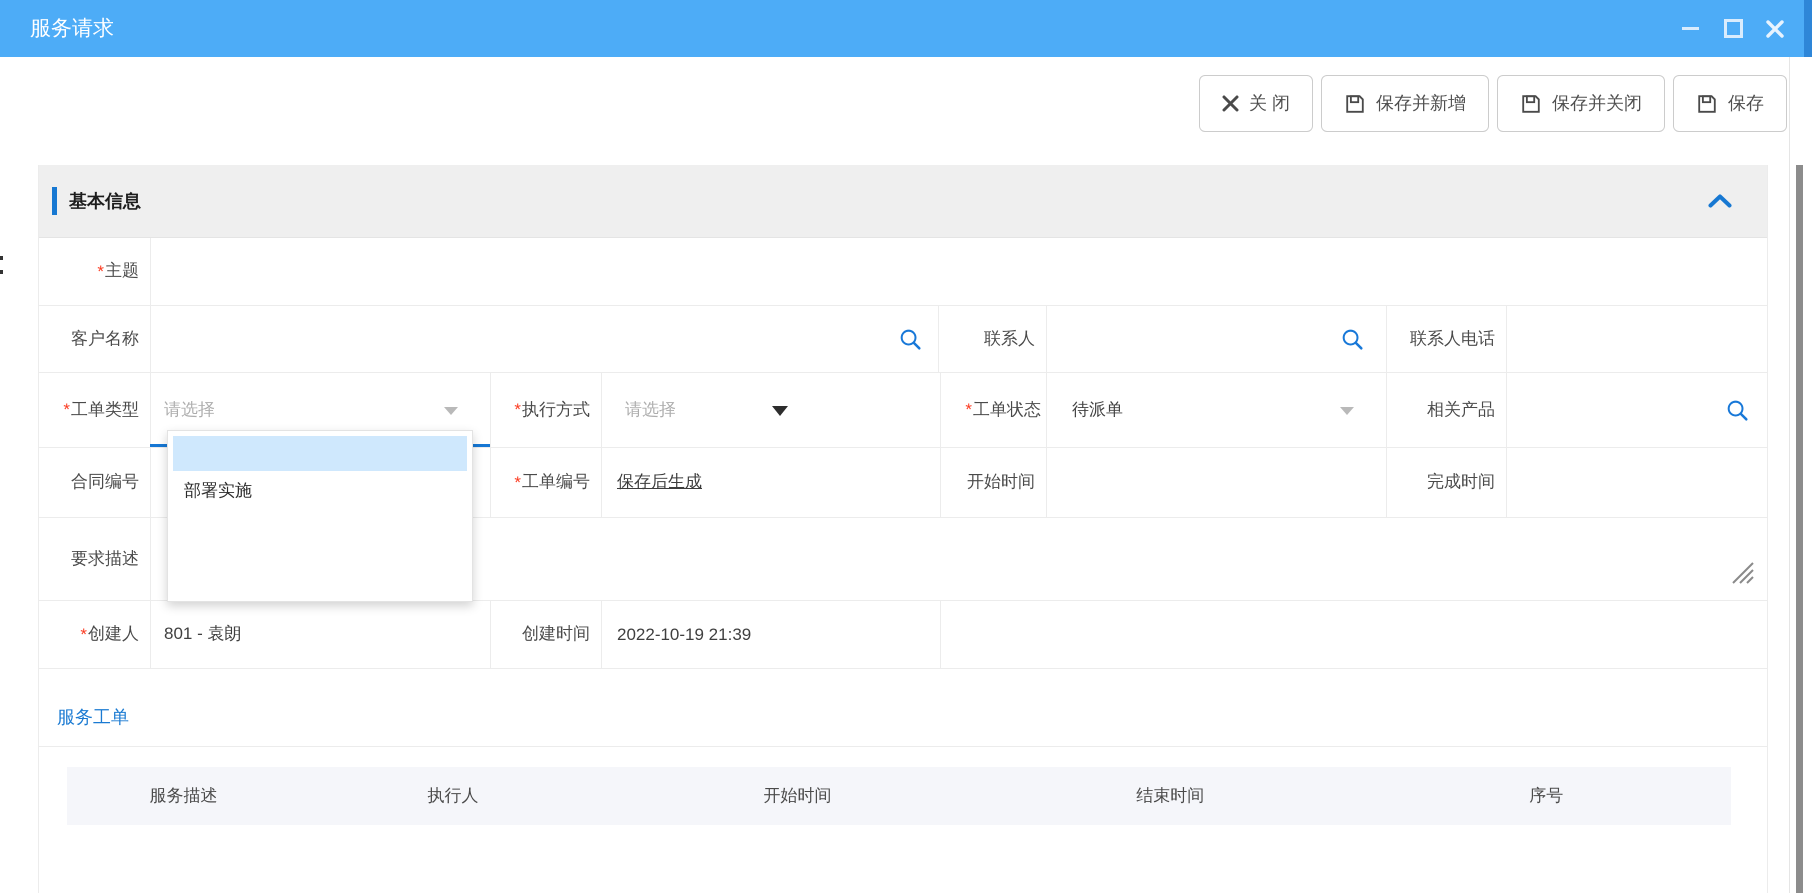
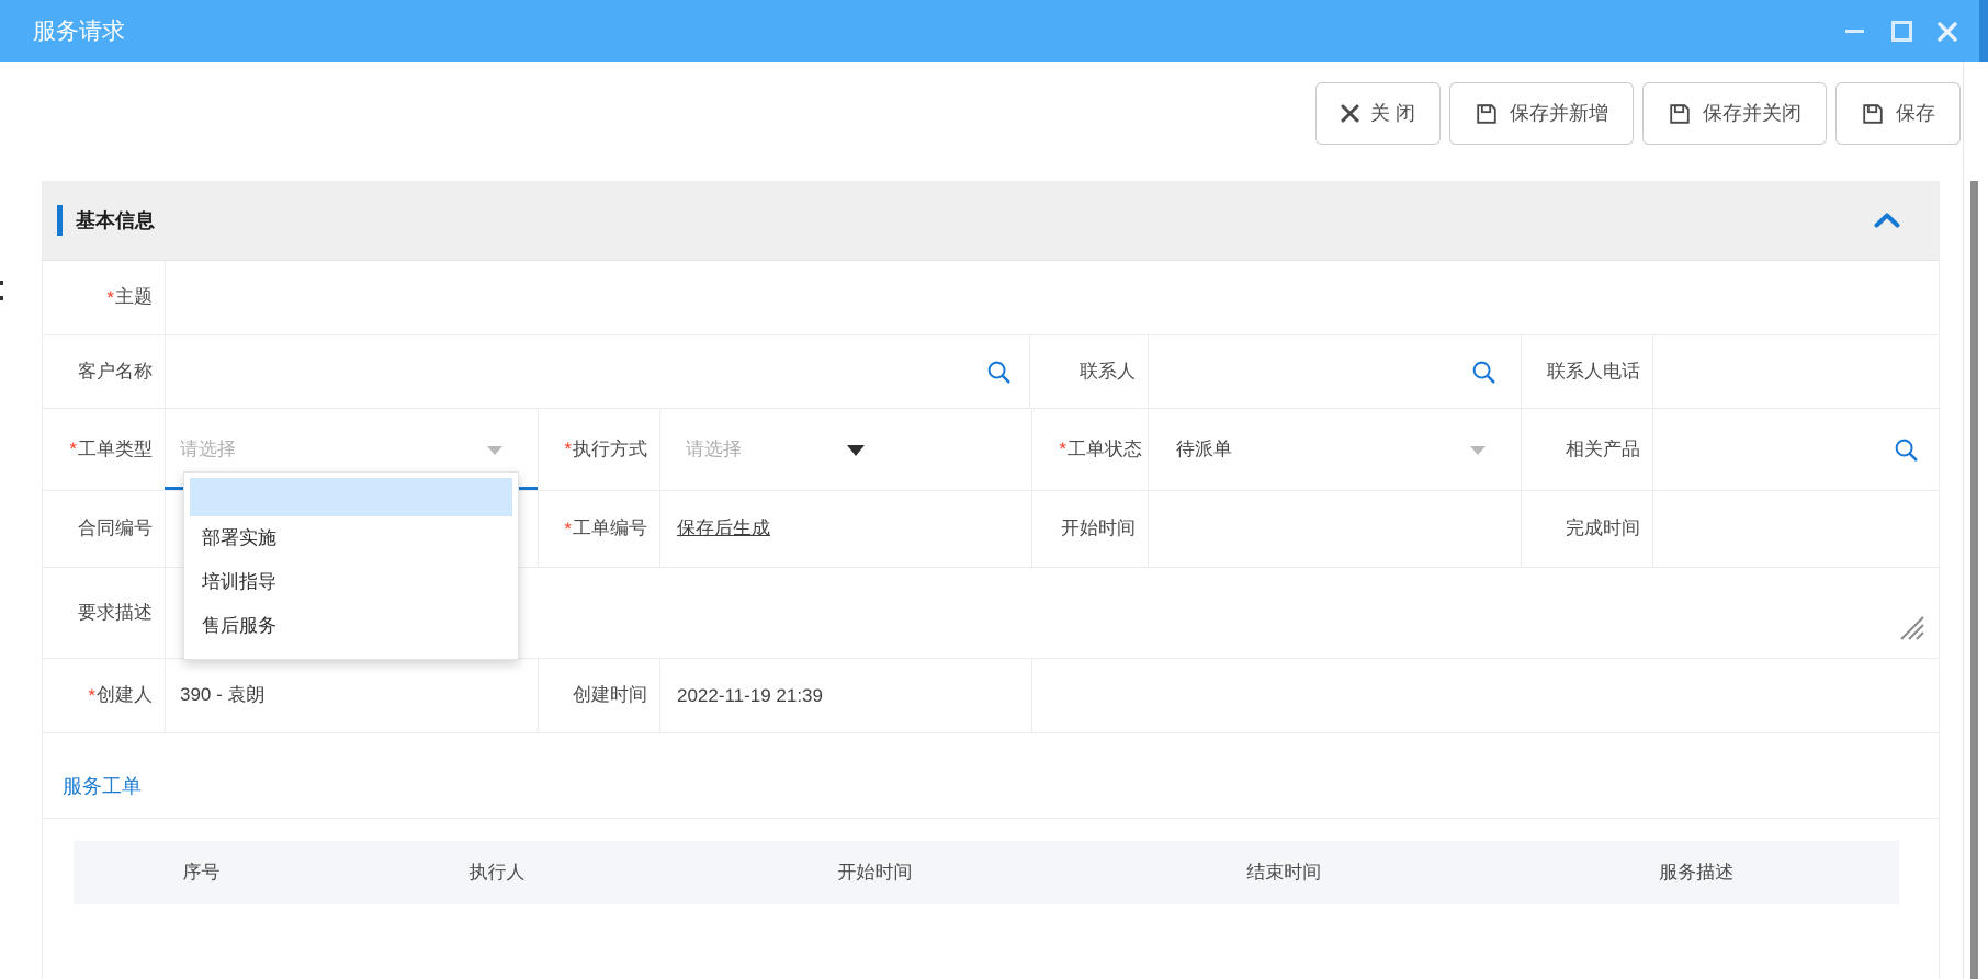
  服务请求
  关 闭
  保存并新增
  保存并关闭
  保存
  基本信息
  *
  主题
  客户名称
  联系人
  联系人电话
  *
  工单类型
  请选择
  *
  执行方式
  请选择
  *
  工单状态
  待派单
  相关产品
  合同编号
  *
  工单编号
  保存后生成
  开始时间
  完成时间
  要求描述
  *
  创建人
- 801 - 袁朗
+ 390 - 袁朗
  创建时间
- 2022-10-19 21:39
+ 2022-11-19 21:39
  服务工单
- 服务描述
+ 序号
  执行人
  开始时间
  结束时间
- 序号
+ 服务描述
  部署实施
+ 培训指导
+ 售后服务
